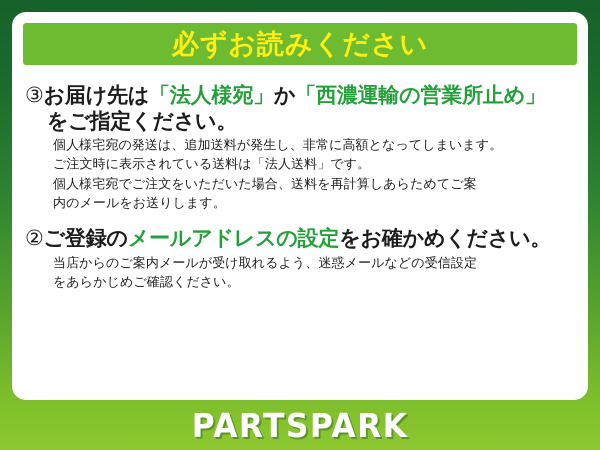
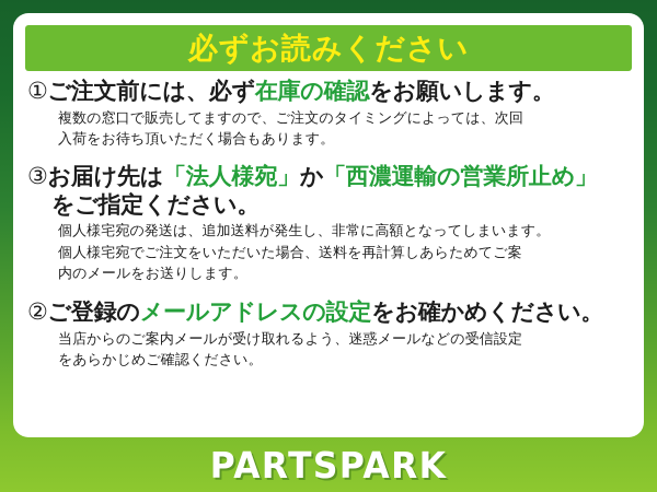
  必ずお読みください
+ ①ご注文前には、必ず在庫の確認をお願いします。
+ 複数の窓口で販売してますので、ご注文のタイミングによっては、次回
+ 入荷をお待ち頂いただく場合もあります。
  ③お届け先は「法人様宛」か「西濃運輸の営業所止め」
  をご指定ください。
  個人様宅宛の発送は、追加送料が発生し、非常に高額となってしまいます。
- ご注文時に表示されている送料は「法人送料」です。
  個人様宅宛でご注文をいただいた場合、送料を再計算しあらためてご案
  内のメールをお送りします。
  ②ご登録のメールアドレスの設定をお確かめください。
  当店からのご案内メールが受け取れるよう、迷惑メールなどの受信設定
  をあらかじめご確認ください。
  PARTSPARK
